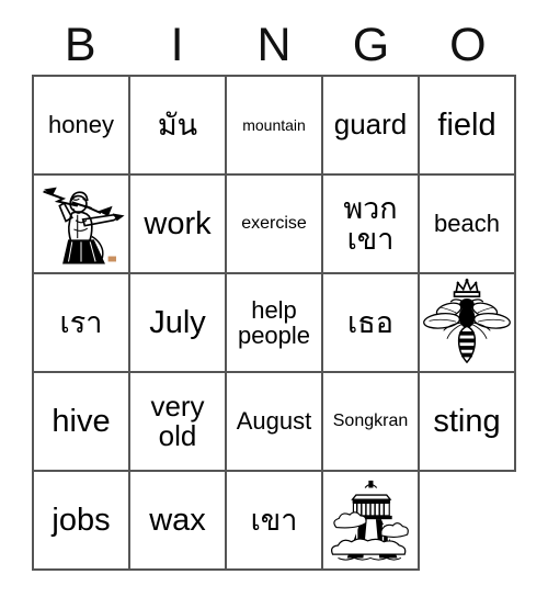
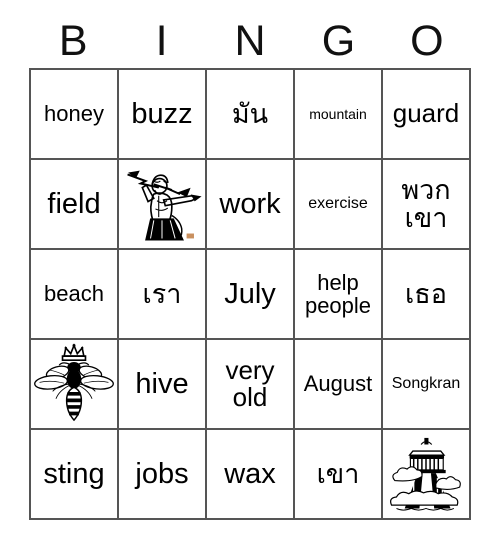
  B
  I
  N
  G
  O
  honey
+ buzz
  มัน
  mountain
  guard
  field
  work
  exercise
  พวก
  เขา
  beach
  เรา
  July
  help
  people
  เธอ
  hive
  very
  old
  August
  Songkran
  sting
  jobs
  wax
  เขา
